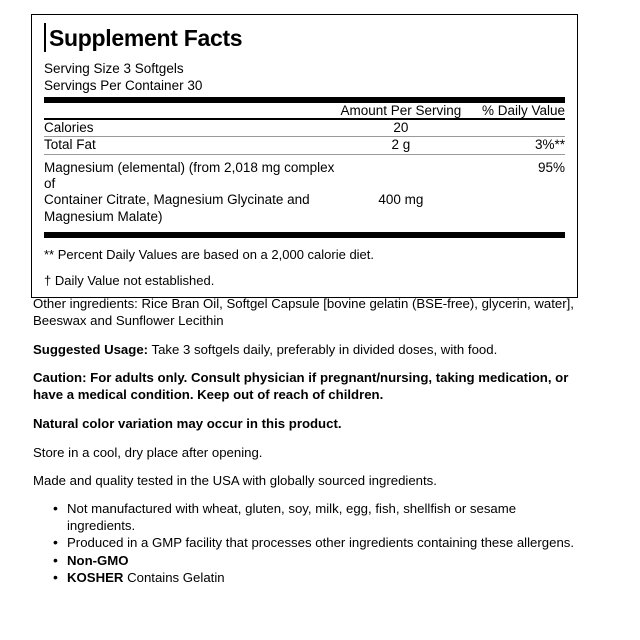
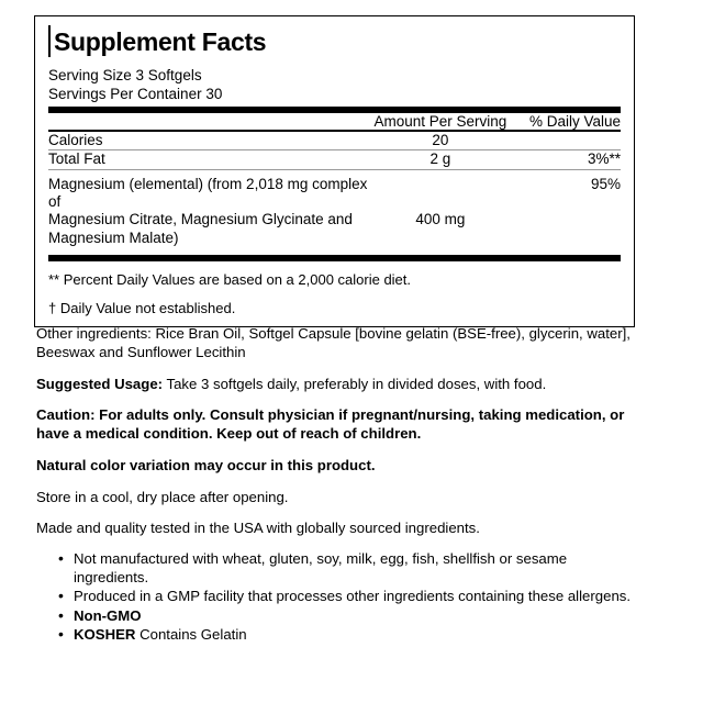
  Supplement Facts
  Serving Size 3 Softgels
  Servings Per Container 30
  	Amount Per Serving	% Daily Value
  Calories	20
  Total Fat	2 g	3%**
- Magnesium (elemental) (from 2,018 mg complex of Container Citrate, Magnesium Glycinate and Magnesium Malate)	400 mg	95%
+ Magnesium (elemental) (from 2,018 mg complex of Magnesium Citrate, Magnesium Glycinate and Magnesium Malate)	400 mg	95%
  ** Percent Daily Values are based on a 2,000 calorie diet.
  † Daily Value not established.
  Other ingredients: Rice Bran Oil, Softgel Capsule [bovine gelatin (BSE-free), glycerin, water], Beeswax and Sunflower Lecithin
  Suggested Usage: Take 3 softgels daily, preferably in divided doses, with food.
  Caution: For adults only. Consult physician if pregnant/nursing, taking medication, or have a medical condition. Keep out of reach of children.
  Natural color variation may occur in this product.
  Store in a cool, dry place after opening.
  Made and quality tested in the USA with globally sourced ingredients.
  Not manufactured with wheat, gluten, soy, milk, egg, fish, shellfish or sesame ingredients.
  Produced in a GMP facility that processes other ingredients containing these allergens.
  Non-GMO
  KOSHER Contains Gelatin
